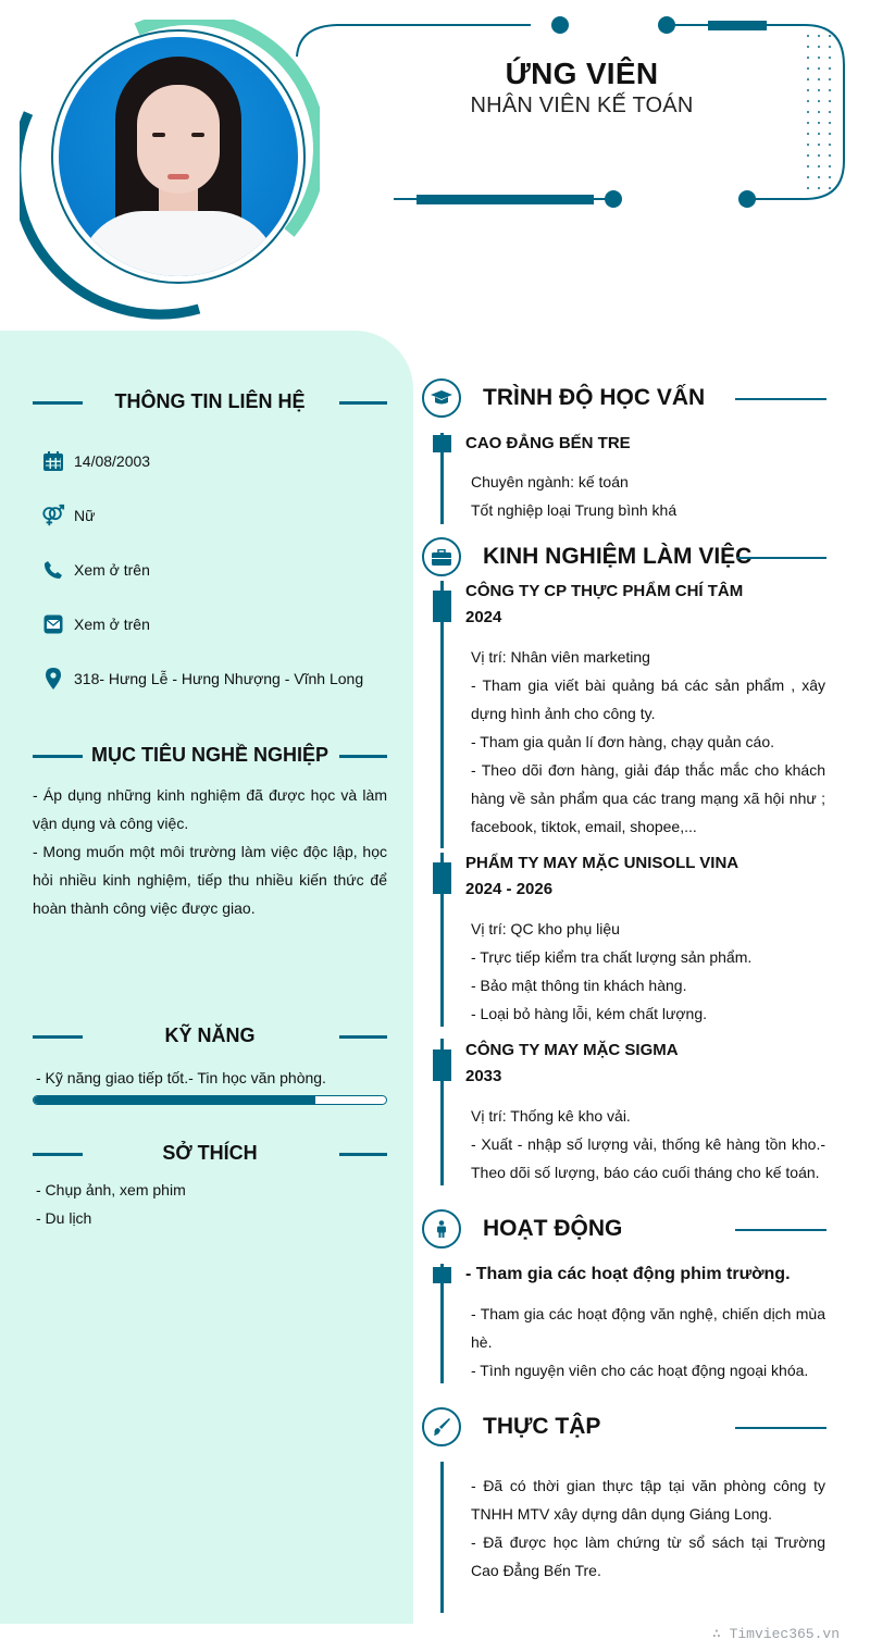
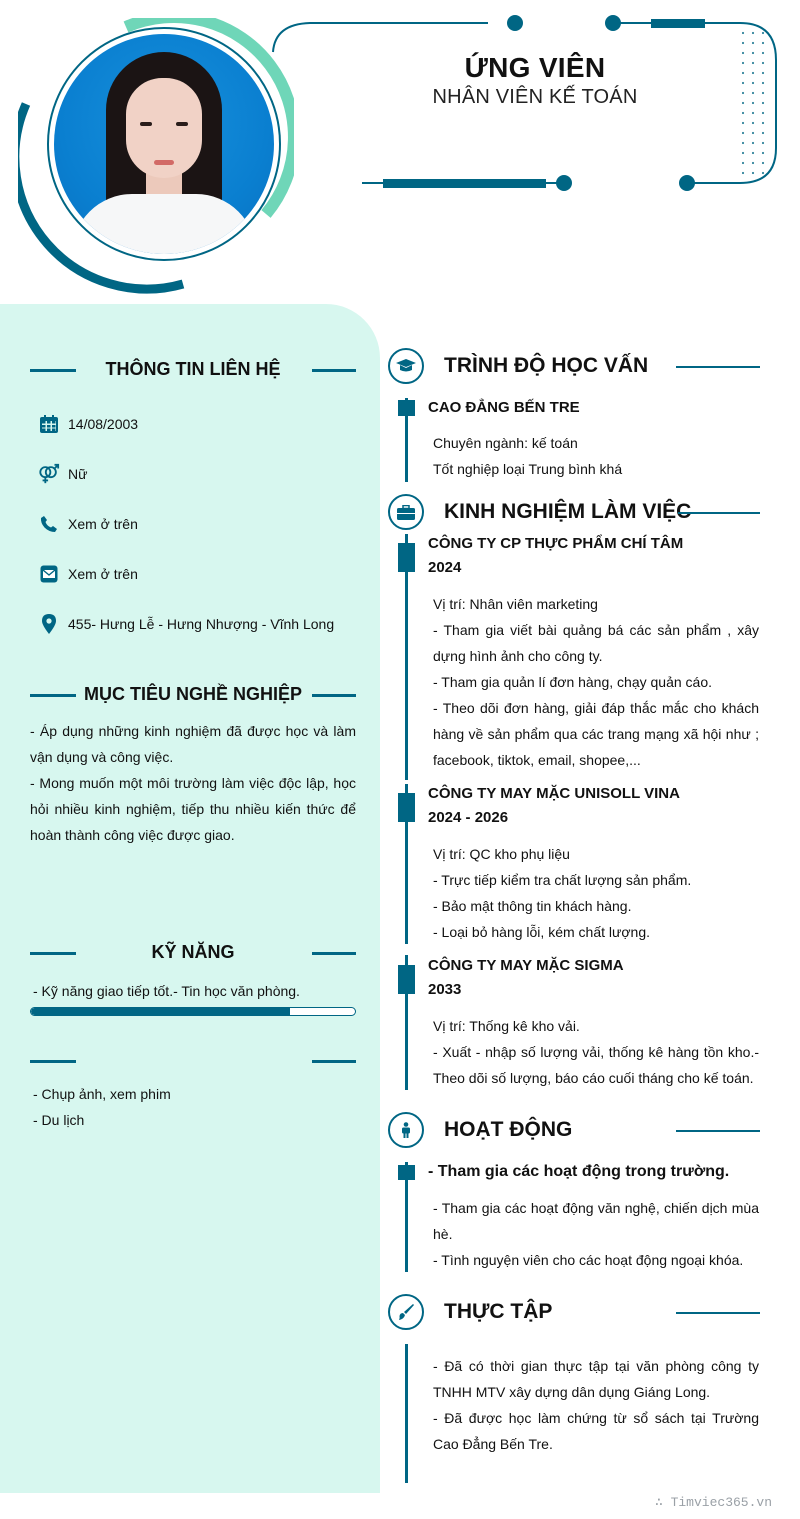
  ỨNG VIÊN
  NHÂN VIÊN KẾ TOÁN
  THÔNG TIN LIÊN HỆ
  14/08/2003
  Nữ
  Xem ở trên
  Xem ở trên
- 318- Hưng Lễ - Hưng Nhượng - Vĩnh Long
+ 455- Hưng Lễ - Hưng Nhượng - Vĩnh Long
  MỤC TIÊU NGHỀ NGHIỆP
  - Áp dụng những kinh nghiệm đã được học và làm vận dụng và công việc.
  - Mong muốn một môi trường làm việc độc lập, học hỏi nhiều kinh nghiệm, tiếp thu nhiều kiến thức để hoàn thành công việc được giao.
  KỸ NĂNG
  - Kỹ năng giao tiếp tốt.- Tin học văn phòng.
- SỞ THÍCH
  - Chụp ảnh, xem phim
  - Du lịch
  TRÌNH ĐỘ HỌC VẤN
  CAO ĐẲNG BẾN TRE
  Chuyên ngành: kế toán
  Tốt nghiệp loại Trung bình khá
  KINH NGHIỆM LÀM VIỆ
  CÔNG TY CP THỰC PHẨM CHÍ TÂM
  2024
  Vị trí: Nhân viên marketing
  - Tham gia viết bài quảng bá các sản phẩm , xây dựng hình ảnh cho công ty.
  - Tham gia quản lí đơn hàng, chạy quản cáo.
  - Theo dõi đơn hàng, giải đáp thắc mắc cho khách hàng về sản phẩm qua các trang mạng xã hội như ; facebook, tiktok, email, shopee,...
- PHẨM TY MAY MẶC UNISOLL VINA
+ CÔNG TY MAY MẶC UNISOLL VINA
  2024 - 2026
  Vị trí: QC kho phụ liệu
  - Trực tiếp kiểm tra chất lượng sản phẩm.
  - Bảo mật thông tin khách hàng.
  - Loại bỏ hàng lỗi, kém chất lượng.
  CÔNG TY MAY MẶC SIGMA
  2033
  Vị trí: Thống kê kho vải.
  - Xuất - nhập số lượng vải, thống kê hàng tồn kho.- Theo dõi số lượng, báo cáo cuối tháng cho kế toán.
  HOẠT ĐỘNG
- - Tham gia các hoạt động phim trường.
+ - Tham gia các hoạt động trong trường.
  - Tham gia các hoạt động văn nghệ, chiến dịch mùa hè.
  - Tình nguyện viên cho các hoạt động ngoại khóa.
  THỰC TẬP
  - Đã có thời gian thực tập tại văn phòng công ty TNHH MTV xây dựng dân dụng Giáng Long.
  - Đã được học làm chứng từ sổ sách tại Trường Cao Đẳng Bến Tre.
  ∴ Timviec365.vn
